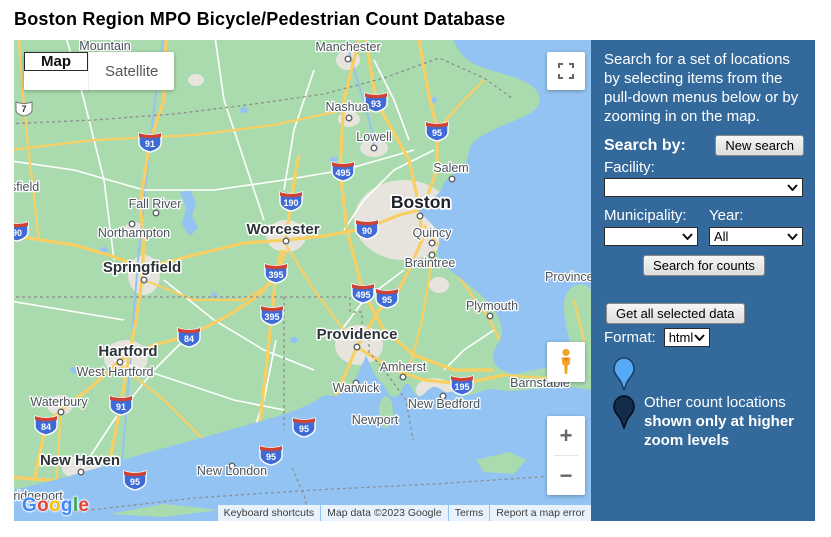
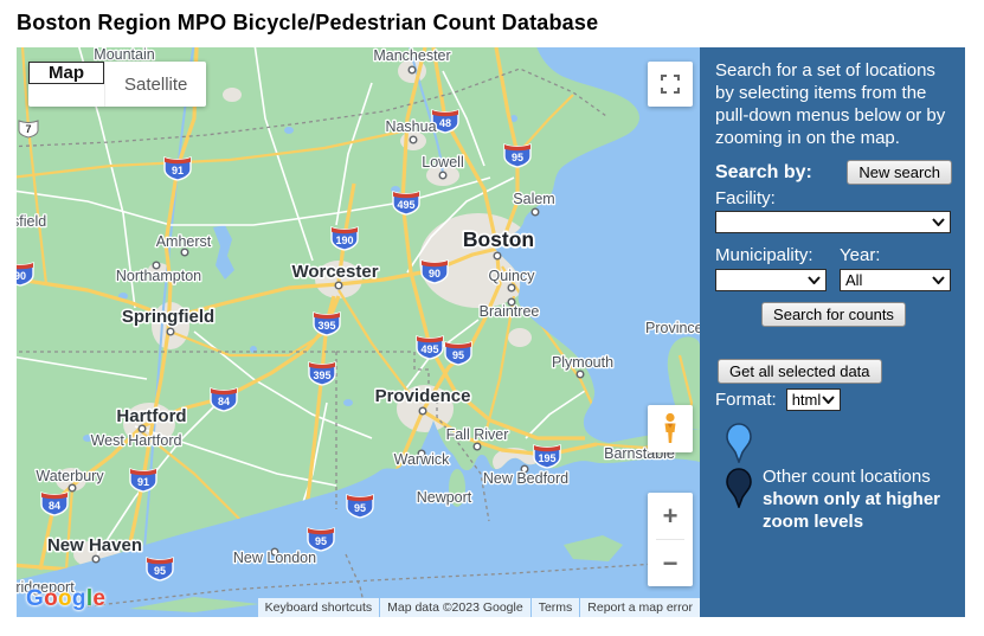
  Boston Region MPO Bicycle/Pedestrian Count Database
  7
  91
  91
- 93
+ 48
  95
  95
  95
  95
  95
  190
  495
  495
  90
  90
  395
  395
  84
  84
  195
  Mountain
  Manchester
  Nashua
  Lowell
  Salem
  Boston
  Quincy
  Braintree
  Worcester
- Fall River
+ Amherst
  Northampton
  Springfield
  Hartford
  West Hartford
  Waterbury
  Providence
  Plymouth
- Amherst
+ Fall River
  Warwick
  New Bedford
  Newport
  Barnstable
  New Haven
  New London
  ridgeport
  Map
  Satellite
  +
  −
  Google
  Keyboard shortcuts
  Map data ©2023 Google
  Terms
  Report a map error
  Search for a set of locations by selecting items from the pull-down menus below or by zooming in on the map.
  Search by:
  New search
  Facility:
  Municipality:
  Year:
  All
  Search for counts
  Get all selected data
  Format:
  html
  Other count locations shown only at higher zoom levels
